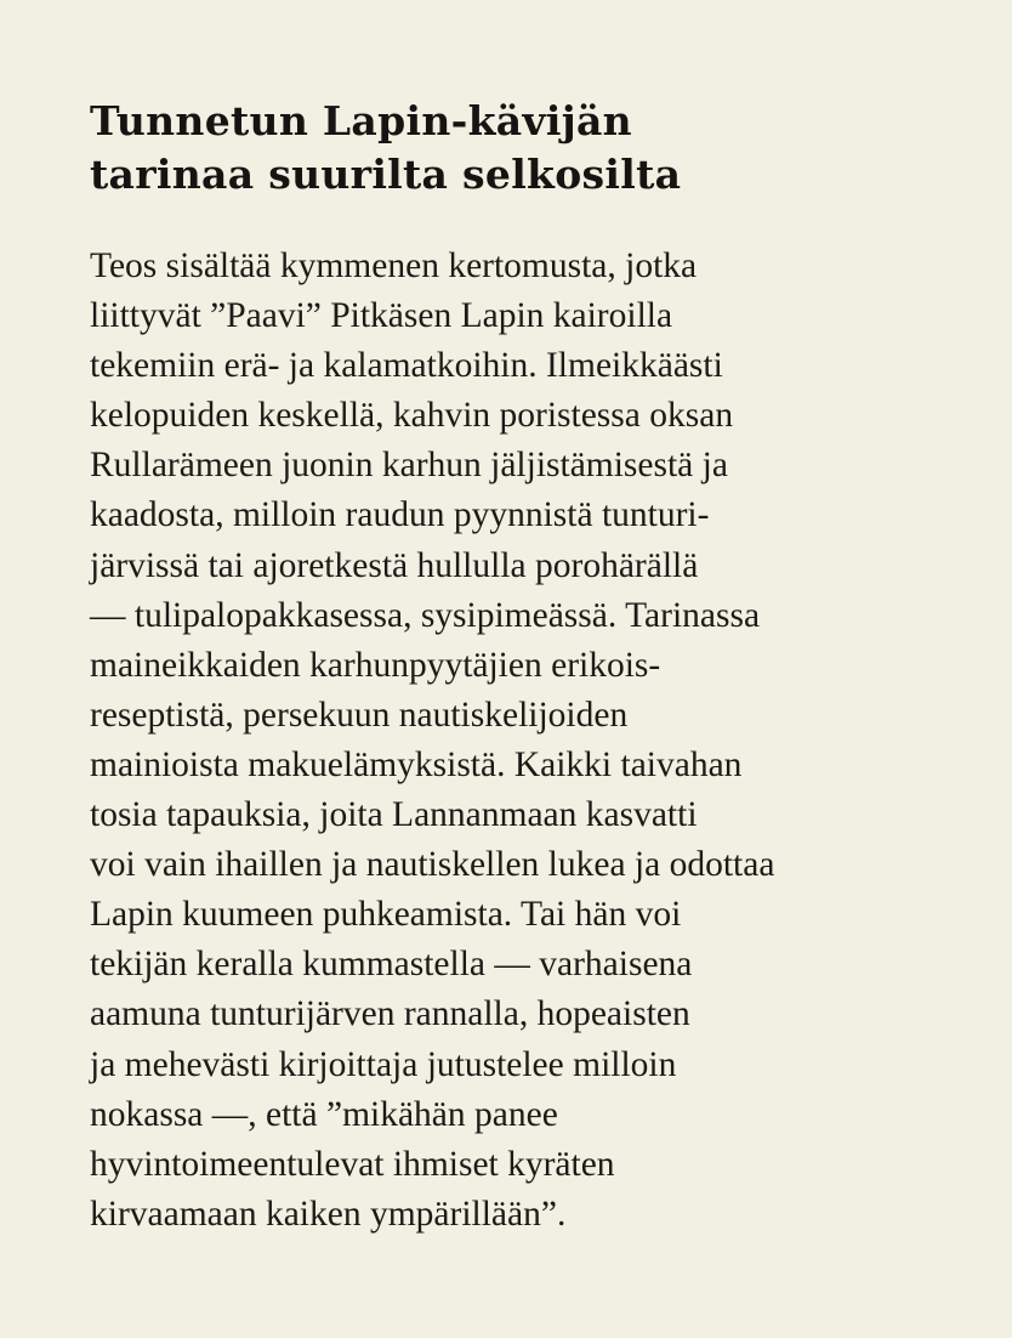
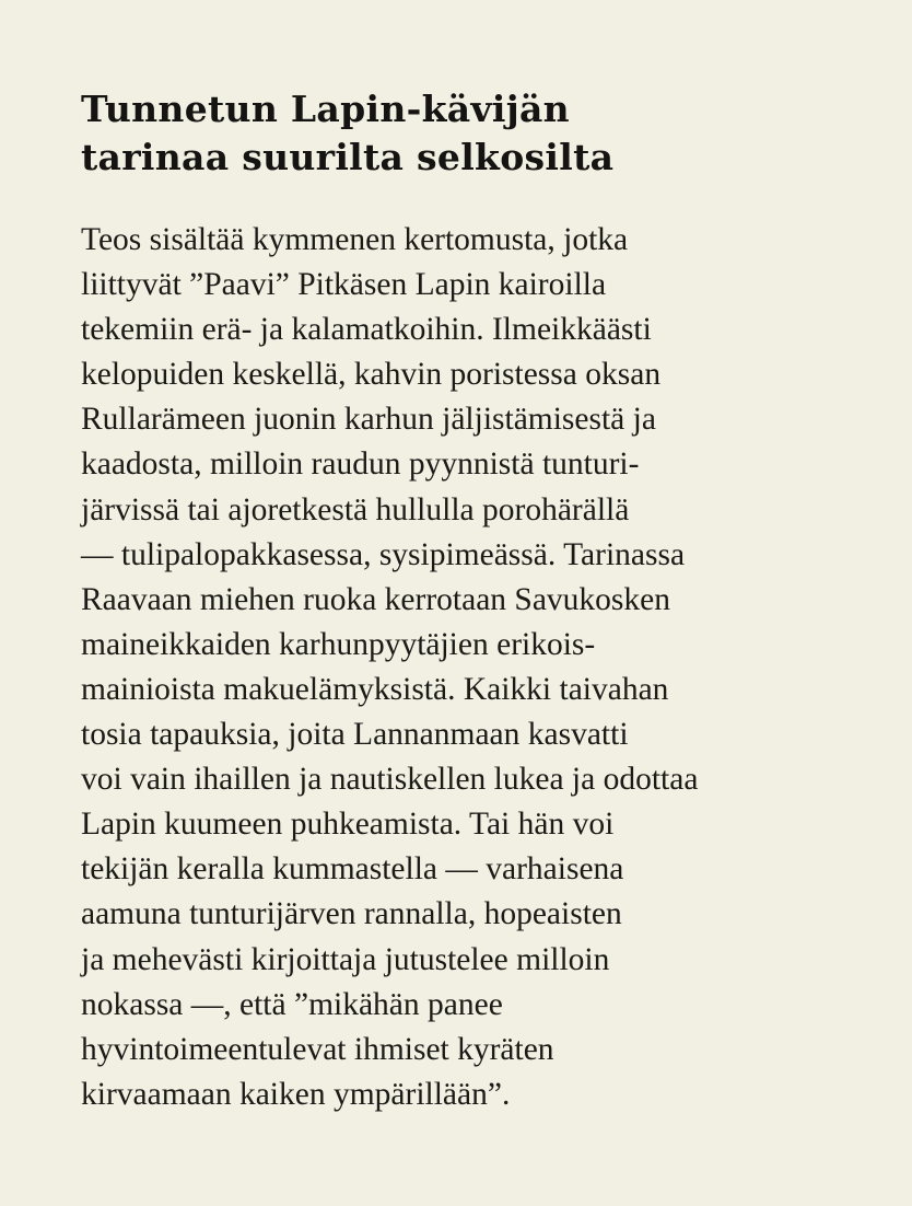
  Tunnetun Lapin-kävijän
  tarinaa suurilta selkosilta
  Teos sisältää kymmenen kertomusta, jotka
  liittyvät ”Paavi” Pitkäsen Lapin kairoilla
  tekemiin erä- ja kalamatkoihin. Ilmeikkäästi
  kelopuiden keskellä, kahvin poristessa oksan
  Rullarämeen juonin karhun jäljistämisestä ja
  kaadosta, milloin raudun pyynnistä tunturi-
  järvissä tai ajoretkestä hullulla porohärällä
  — tulipalopakkasessa, sysipimeässä. Tarinassa
+ Raavaan miehen ruoka kerrotaan Savukosken
  maineikkaiden karhunpyytäjien erikois-
- reseptistä, persekuun nautiskelijoiden
  mainioista makuelämyksistä. Kaikki taivahan
  tosia tapauksia, joita Lannanmaan kasvatti
  voi vain ihaillen ja nautiskellen lukea ja odottaa
  Lapin kuumeen puhkeamista. Tai hän voi
  tekijän keralla kummastella — varhaisena
  aamuna tunturijärven rannalla, hopeaisten
  ja mehevästi kirjoittaja jutustelee milloin
  nokassa —, että ”mikähän panee
  hyvintoimeentulevat ihmiset kyräten
  kirvaamaan kaiken ympärillään”.
